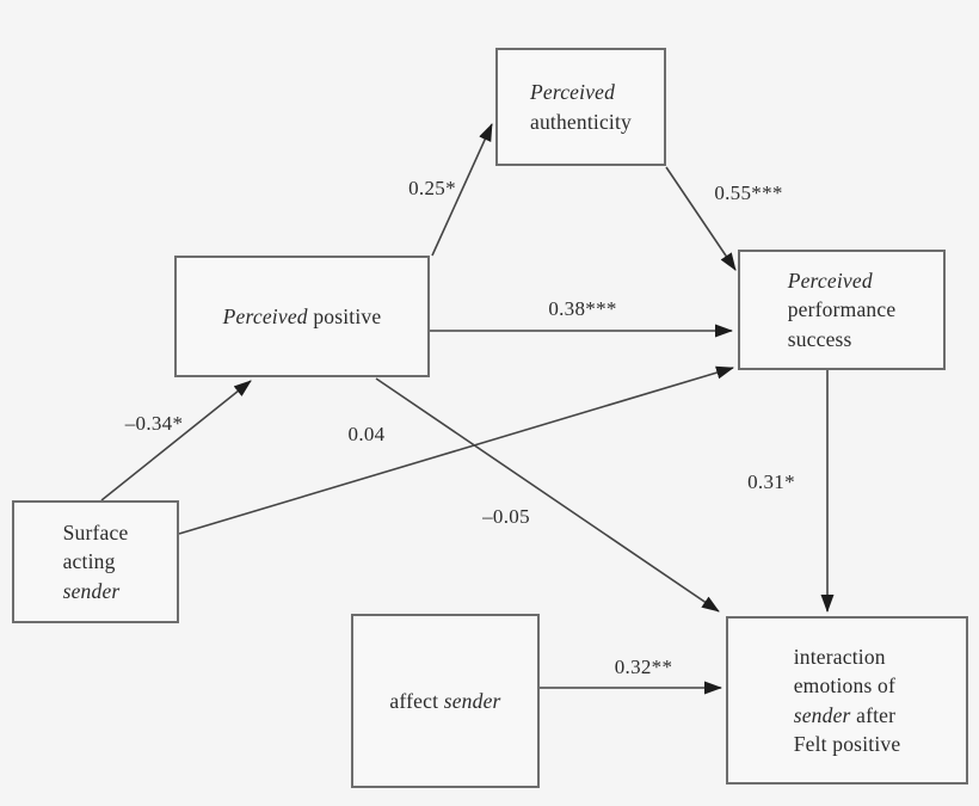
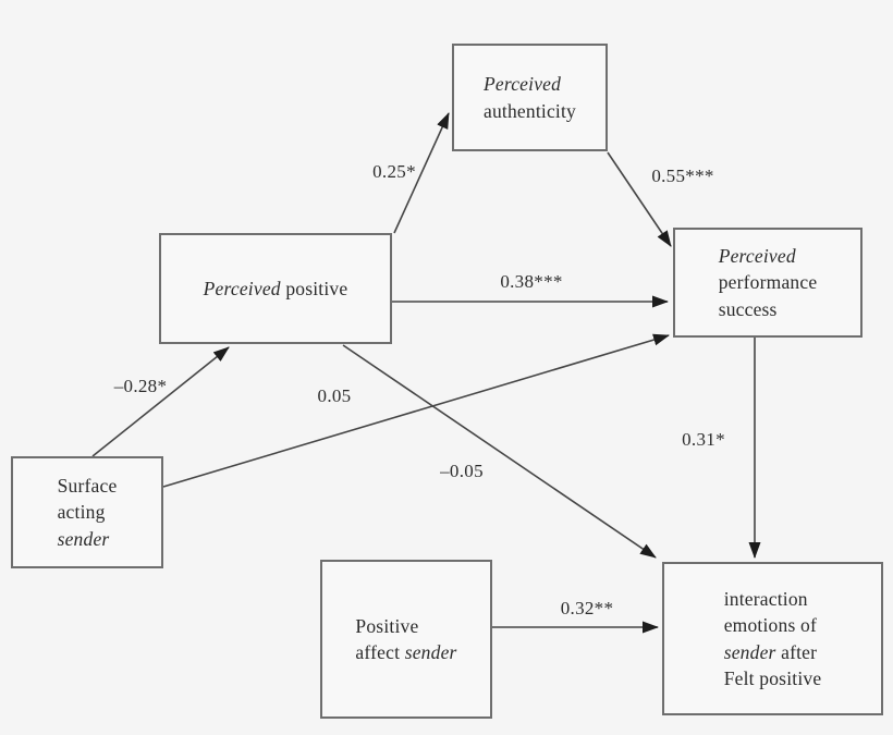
  Perceived
  authenticity
  Perceived positive
  Perceived
  performance
  success
  Surface
  acting
  sender
+ Positive
  affect sender
  interaction
  emotions of
  sender after
  Felt positive
  0.25*
  0.55***
  0.38***
- –0.34*
+ –0.28*
- 0.04
+ 0.05
  –0.05
  0.31*
  0.32**
